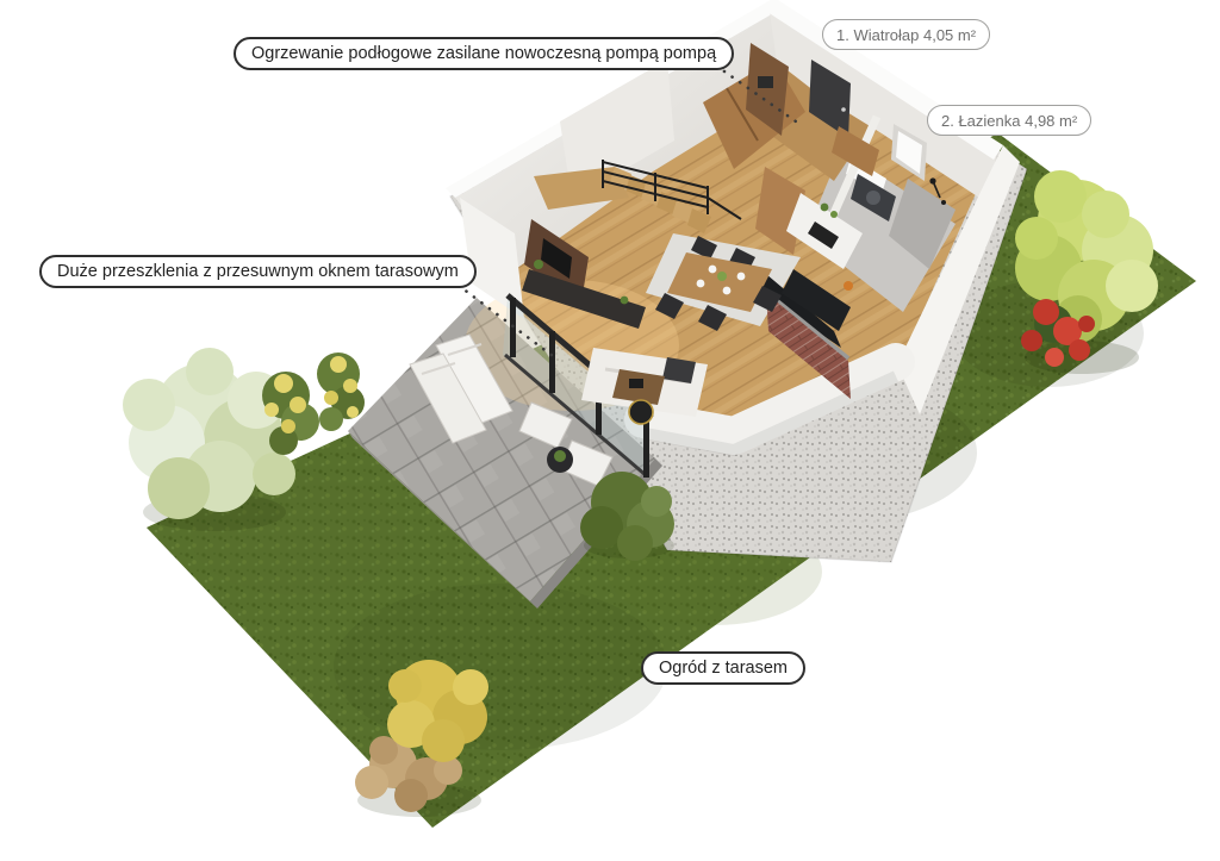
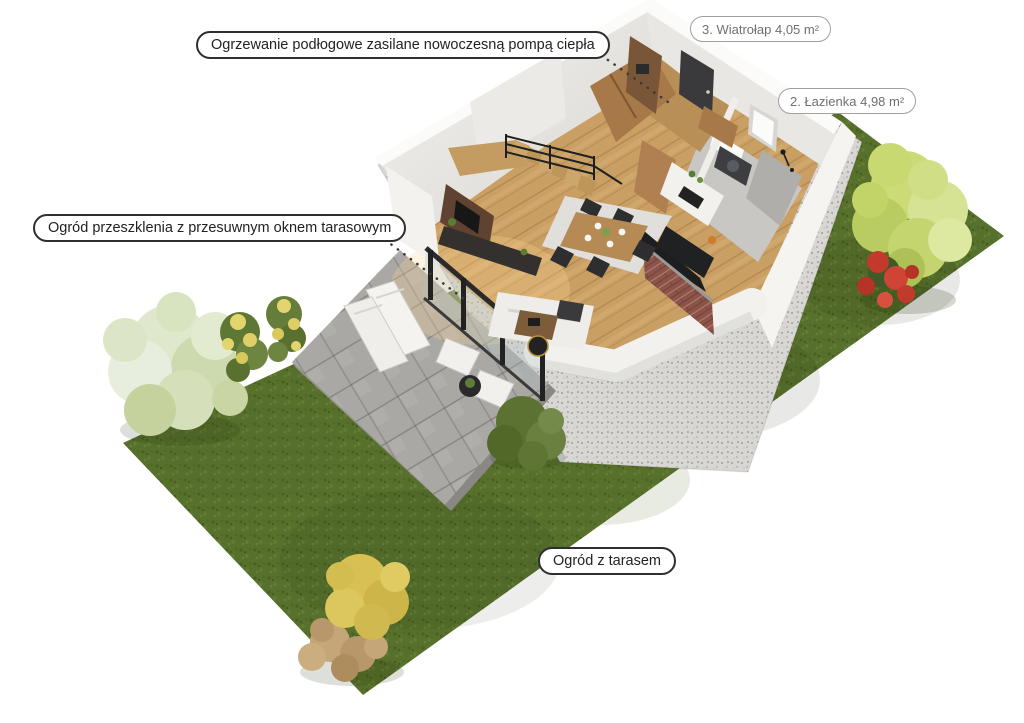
- Ogrzewanie podłogowe zasilane nowoczesną pompą pompą
+ Ogrzewanie podłogowe zasilane nowoczesną pompą ciepła
- 1. Wiatrołap 4,05 m²
+ 3. Wiatrołap 4,05 m²
  2. Łazienka 4,98 m²
- Duże przeszklenia z przesuwnym oknem tarasowym
+ Ogród przeszklenia z przesuwnym oknem tarasowym
  Ogród z tarasem
